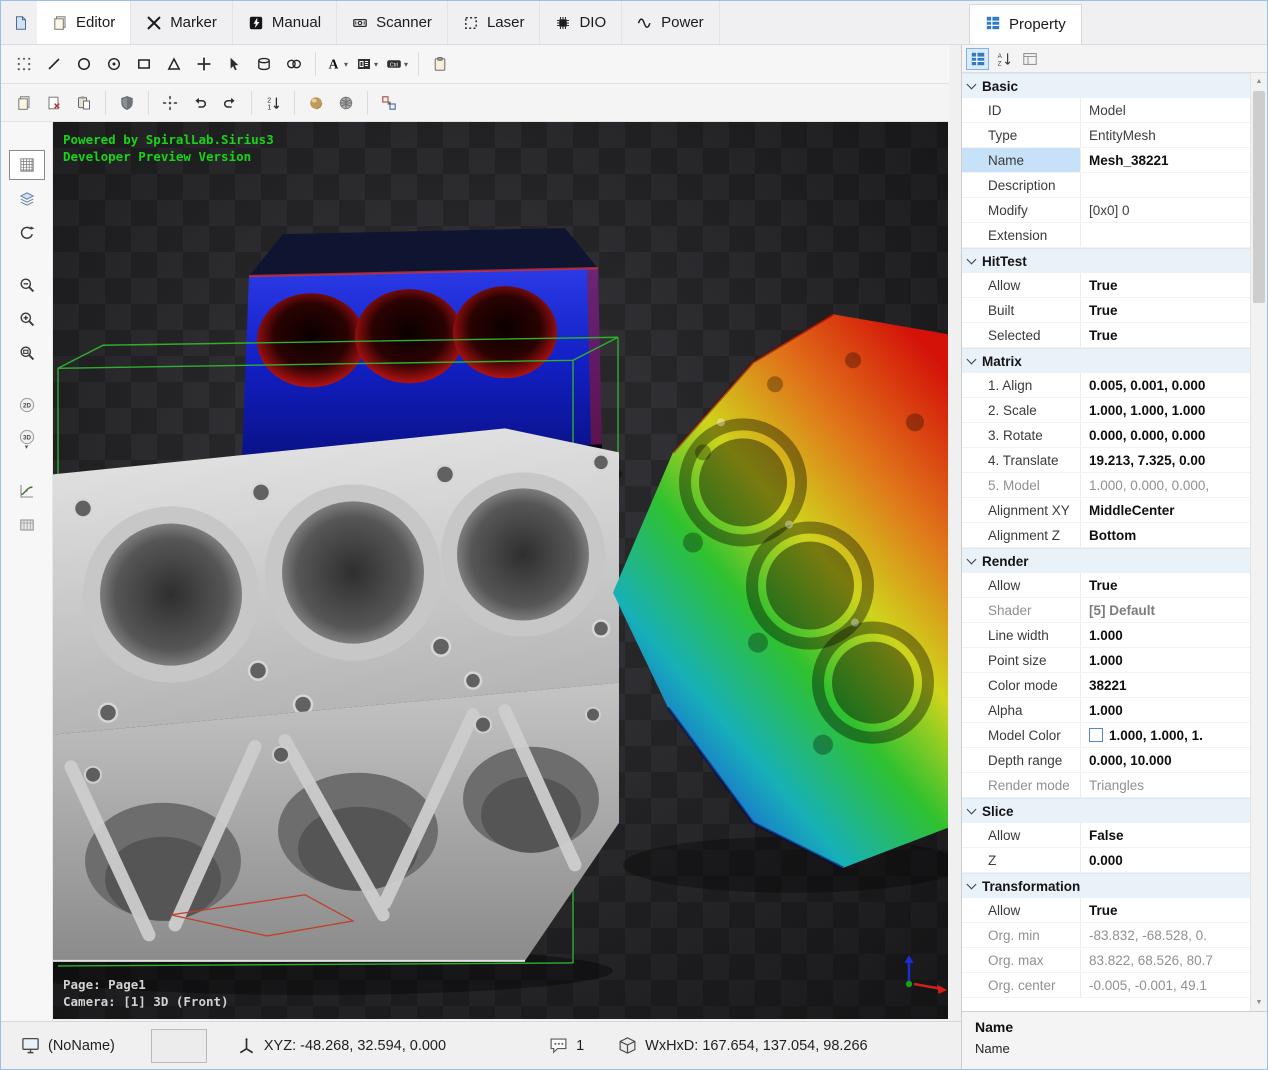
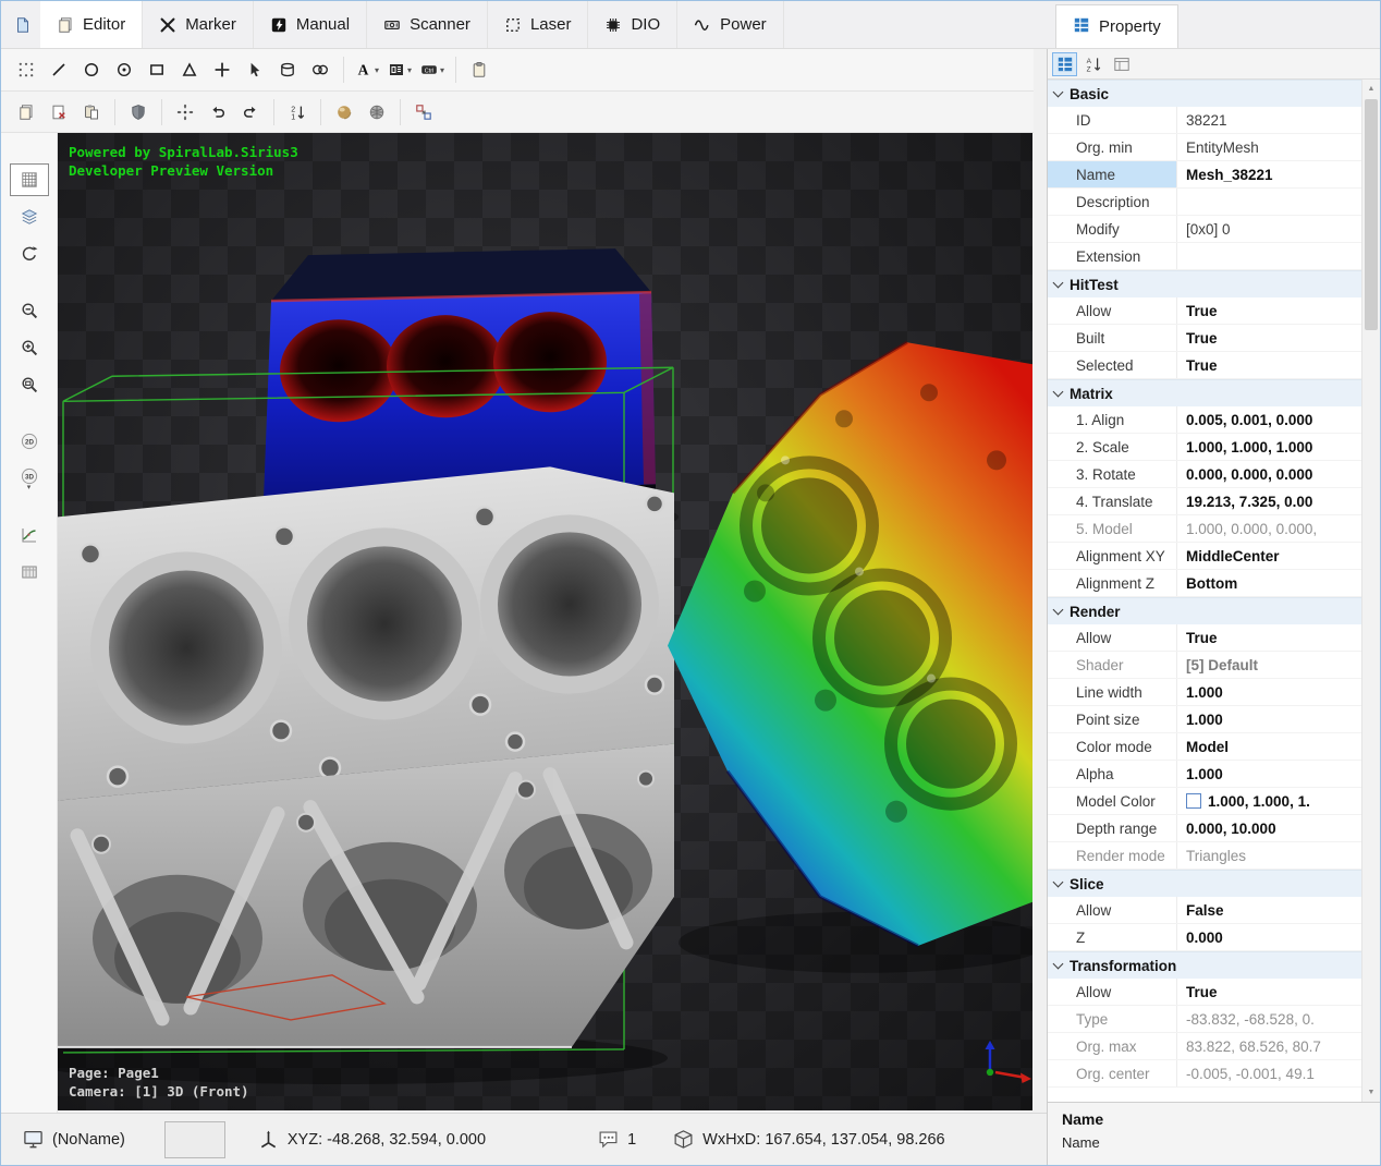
  Editor
  Marker
  Manual
  Scanner
  Laser
  DIO
  Power
  Property
  A
  ▾
  ▾
  ▾
  Powered by SpiralLab.Sirius3
  Developer Preview Version
  Page: Page1
  Camera: [1] 3D (Front)
  (NoName)
  XYZ: -48.268, 32.594, 0.000
  1
  WxHxD: 167.654, 137.054, 98.266
  Basic
  ID
- Model
+ 38221
- Type
+ Org. min
  EntityMesh
  Name
  Mesh_38221
  Description
  Modify
  [0x0] 0
  Extension
  HitTest
  Allow
  True
  Built
  True
  Selected
  True
  Matrix
  1. Align
  0.005, 0.001, 0.000
  2. Scale
  1.000, 1.000, 1.000
  3. Rotate
  0.000, 0.000, 0.000
  4. Translate
  19.213, 7.325, 0.00
  5. Model
  1.000, 0.000, 0.000,
  Alignment XY
  MiddleCenter
  Alignment Z
  Bottom
  Render
  Allow
  True
  Shader
  [5] Default
  Line width
  1.000
  Point size
  1.000
  Color mode
- 38221
+ Model
  Alpha
  1.000
  Model Color
  1.000, 1.000, 1.
  Depth range
  0.000, 10.000
  Render mode
  Triangles
  Slice
  Allow
  False
  Z
  0.000
  Transformation
  Allow
  True
- Org. min
+ Type
  -83.832, -68.528, 0.
  Org. max
  83.822, 68.526, 80.7
  Org. center
  -0.005, -0.001, 49.1
  Name
  Name
